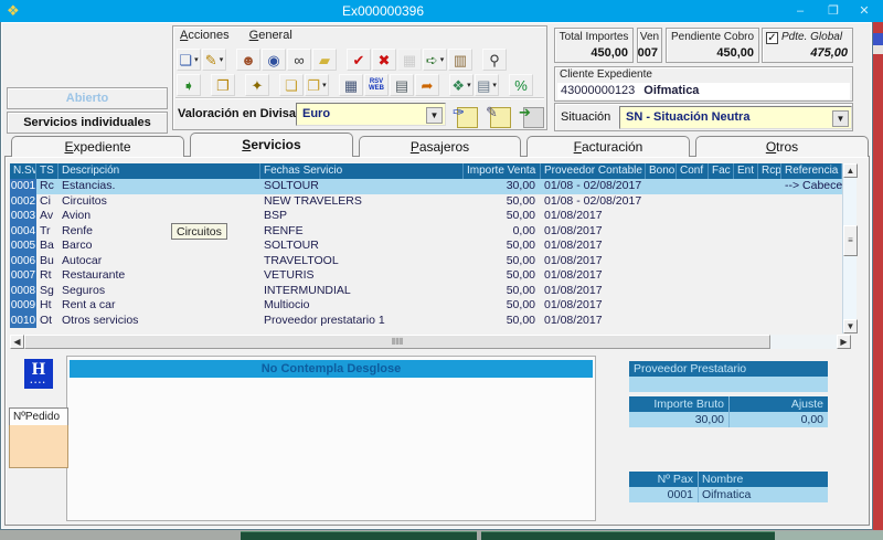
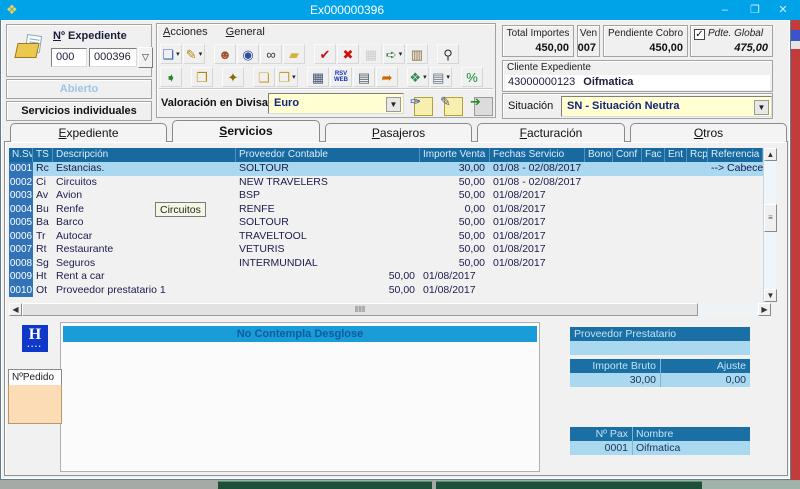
  ❖
  Ex000000396
  –
  ❐
  ✕
+ Nº Expediente
+ 000
+ 000396
+ ▽
  Abierto
  Servicios individuales
  Acciones General
  ❏
  ✎
  ☻
  ◉
  ∞
  ▰
  ✔
  ✖
  ▦
  ➪
  ▥
  ⚲
  ➧
  ❐
  ✦
  ❏
  ❐
  ▦
  ▤
  ➦
  ❖
  ▤
  %
  Valoración en Divisa
  Euro
  ▼
  ✑
  ✎
  ➔
  Total Importes
  450,00
  Ven
  007
  Pendiente Cobro
  450,00
  ✓
  Pdte. Global
  475,00
  Cliente Expediente
  43000000123 Oifmatica
  Situación
  SN - Situación Neutra
  ▼
  Expediente
  Servicios
  Pasajeros
  Facturación
  Otros
  N.Sv
  TS
  Descripción
- Fechas Servicio
+ Proveedor Contable
  Importe Venta
- Proveedor Contable
+ Fechas Servicio
  Bono
  Conf
  Fac
  Ent
  Rcp
  Referencia
  0001
  Rc
  Estancias.
  SOLTOUR
  30,00
  01/08 - 02/08/2017
  --> Cabece
  0002
  Ci
  Circuitos
  NEW TRAVELERS
  50,00
  01/08 - 02/08/2017
  0003
  Av
  Avion
  BSP
  50,00
  01/08/2017
  0004
- Tr
+ Bu
  Renfe
  RENFE
  0,00
  01/08/2017
  0005
  Ba
  Barco
  SOLTOUR
  50,00
  01/08/2017
  0006
- Bu
+ Tr
  Autocar
  TRAVELTOOL
  50,00
  01/08/2017
  0007
  Rt
  Restaurante
  VETURIS
  50,00
  01/08/2017
  0008
  Sg
  Seguros
  INTERMUNDIAL
  50,00
  01/08/2017
  0009
  Ht
  Rent a car
- Multiocio
  50,00
  01/08/2017
  0010
  Ot
- Otros servicios
  Proveedor prestatario 1
  50,00
  01/08/2017
  ▲
  ≡
  ▼
  ◀
  ⦀⦀⦀
  ▶
  Circuitos
  H
  No Contempla Desglose
  NºPedido
  Proveedor Prestatario
  Importe Bruto
  Ajuste
  30,00
  0,00
  Nº Pax
  Nombre
  0001
  Oifmatica
